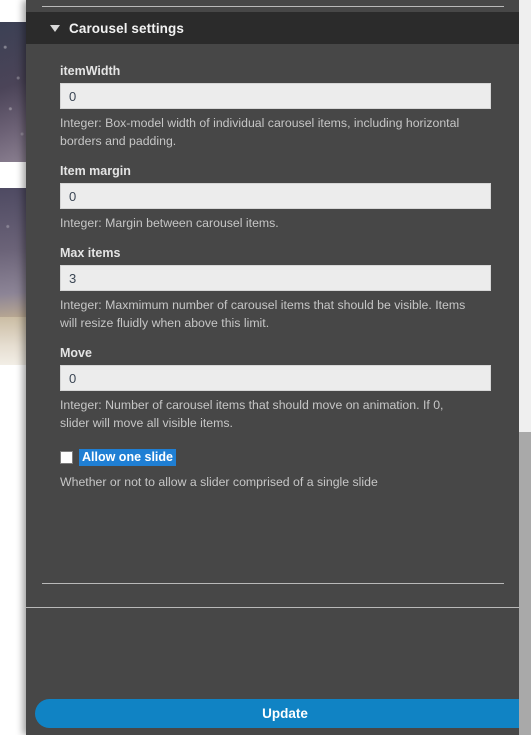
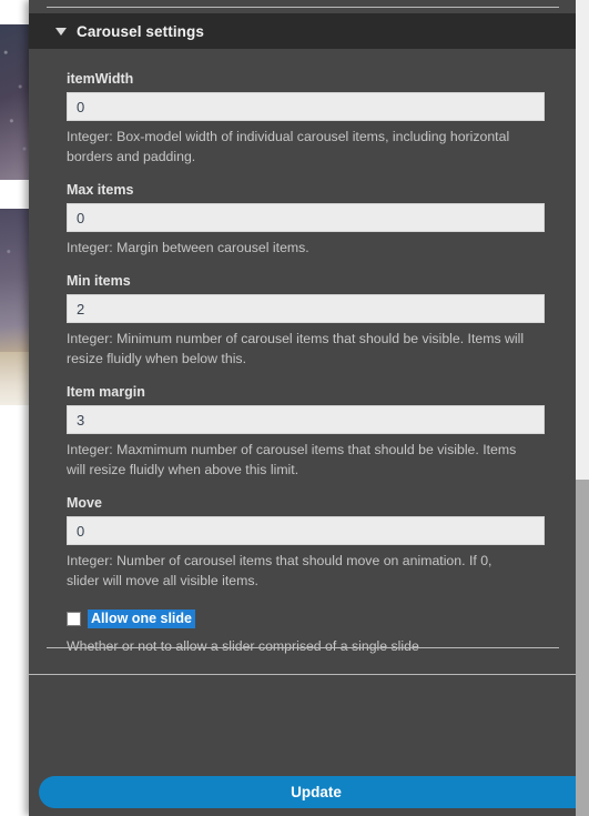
  Carousel settings
  itemWidth
  0
  Integer: Box-model width of individual carousel items, including horizontal borders and padding.
- Item margin
+ Max items
  0
  Integer: Margin between carousel items.
+ Min items
+ 2
+ Integer: Minimum number of carousel items that should be visible. Items will resize fluidly when below this.
- Max items
+ Item margin
  3
  Integer: Maxmimum number of carousel items that should be visible. Items will resize fluidly when above this limit.
  Move
  0
  Integer: Number of carousel items that should move on animation. If 0, slider will move all visible items.
  Allow one slide
  Whether or not to allow a slider comprised of a single slide
  Update
